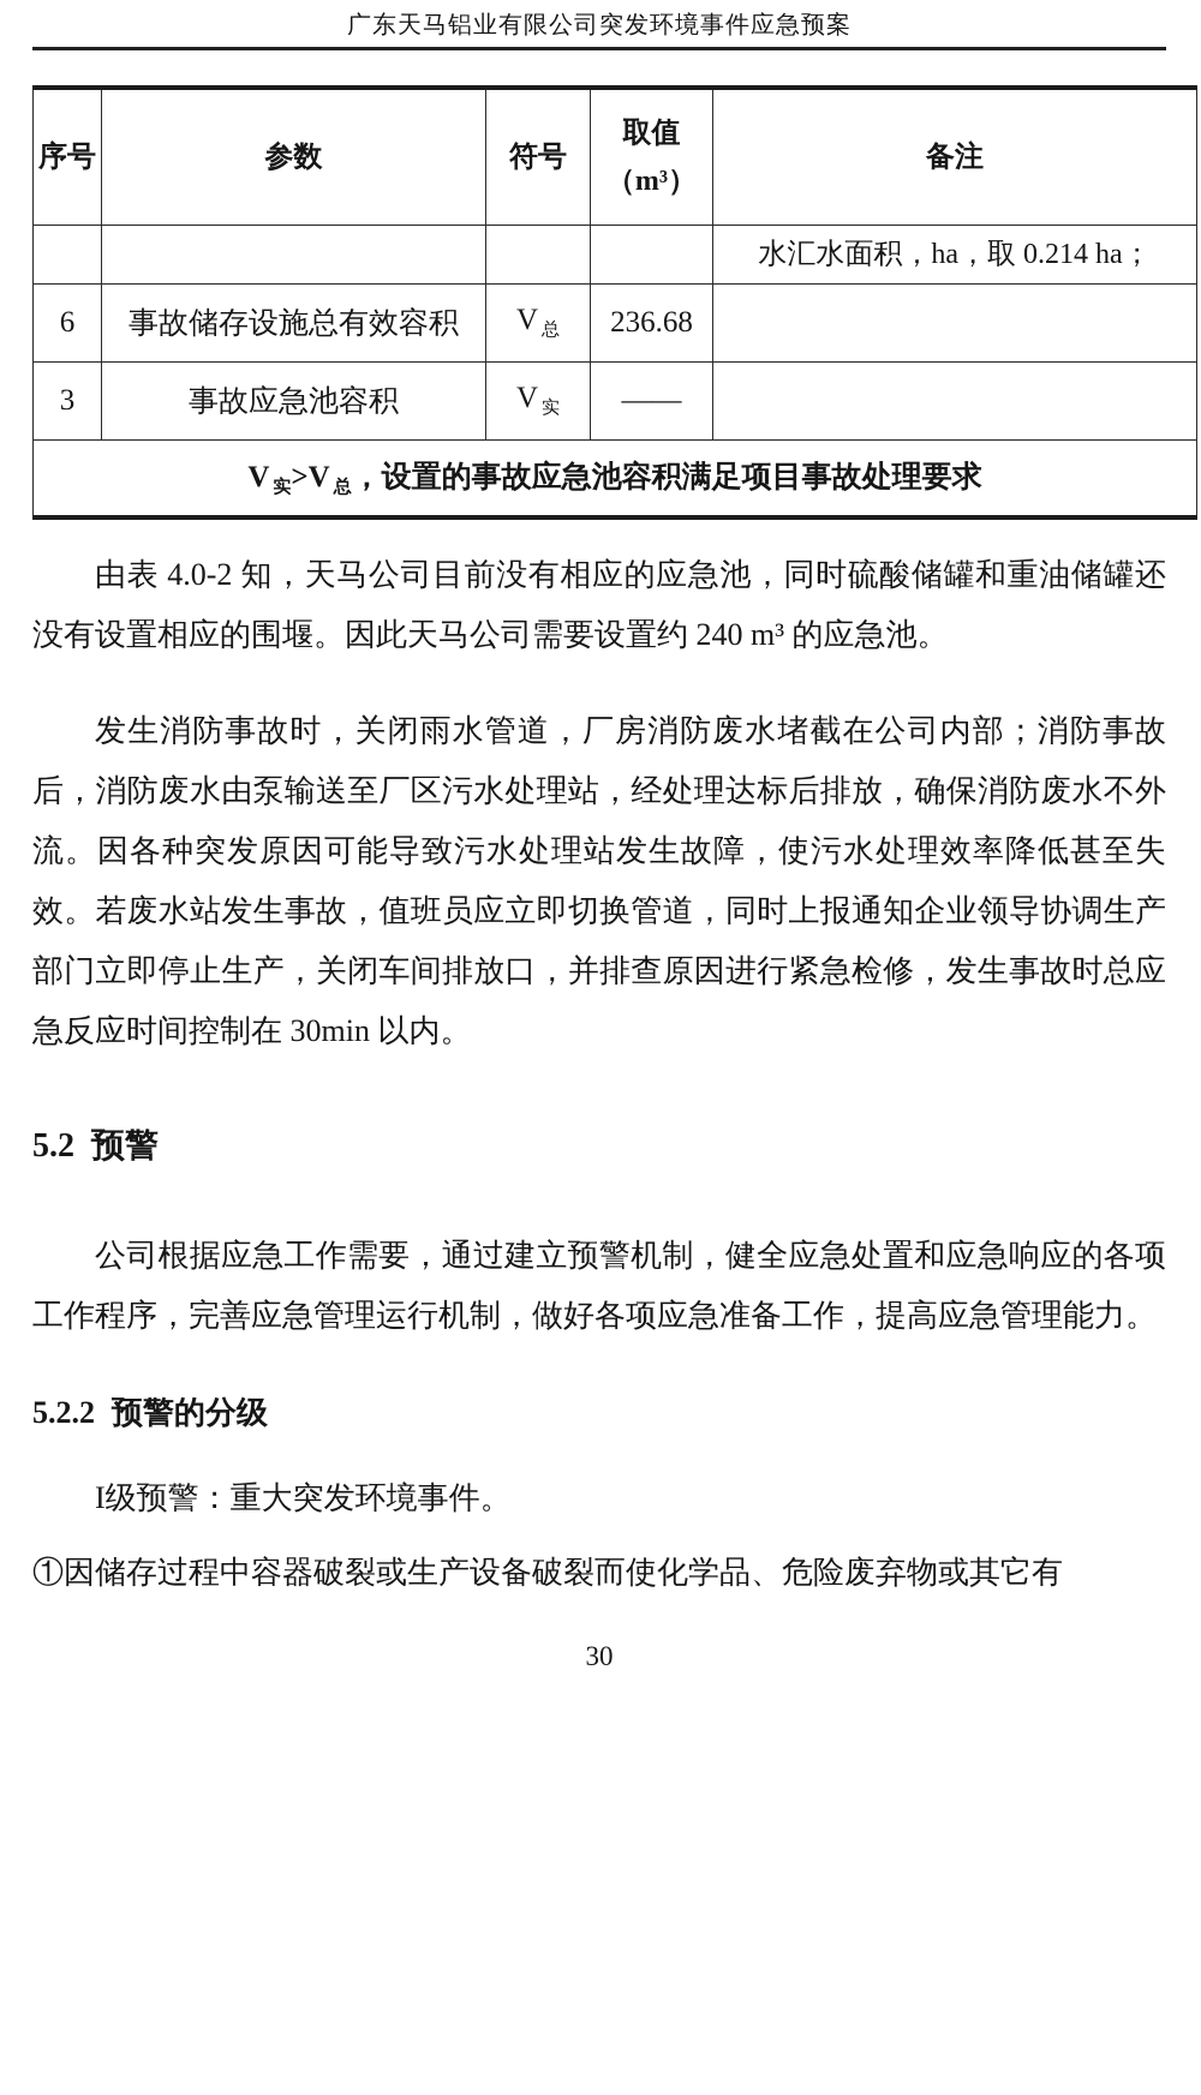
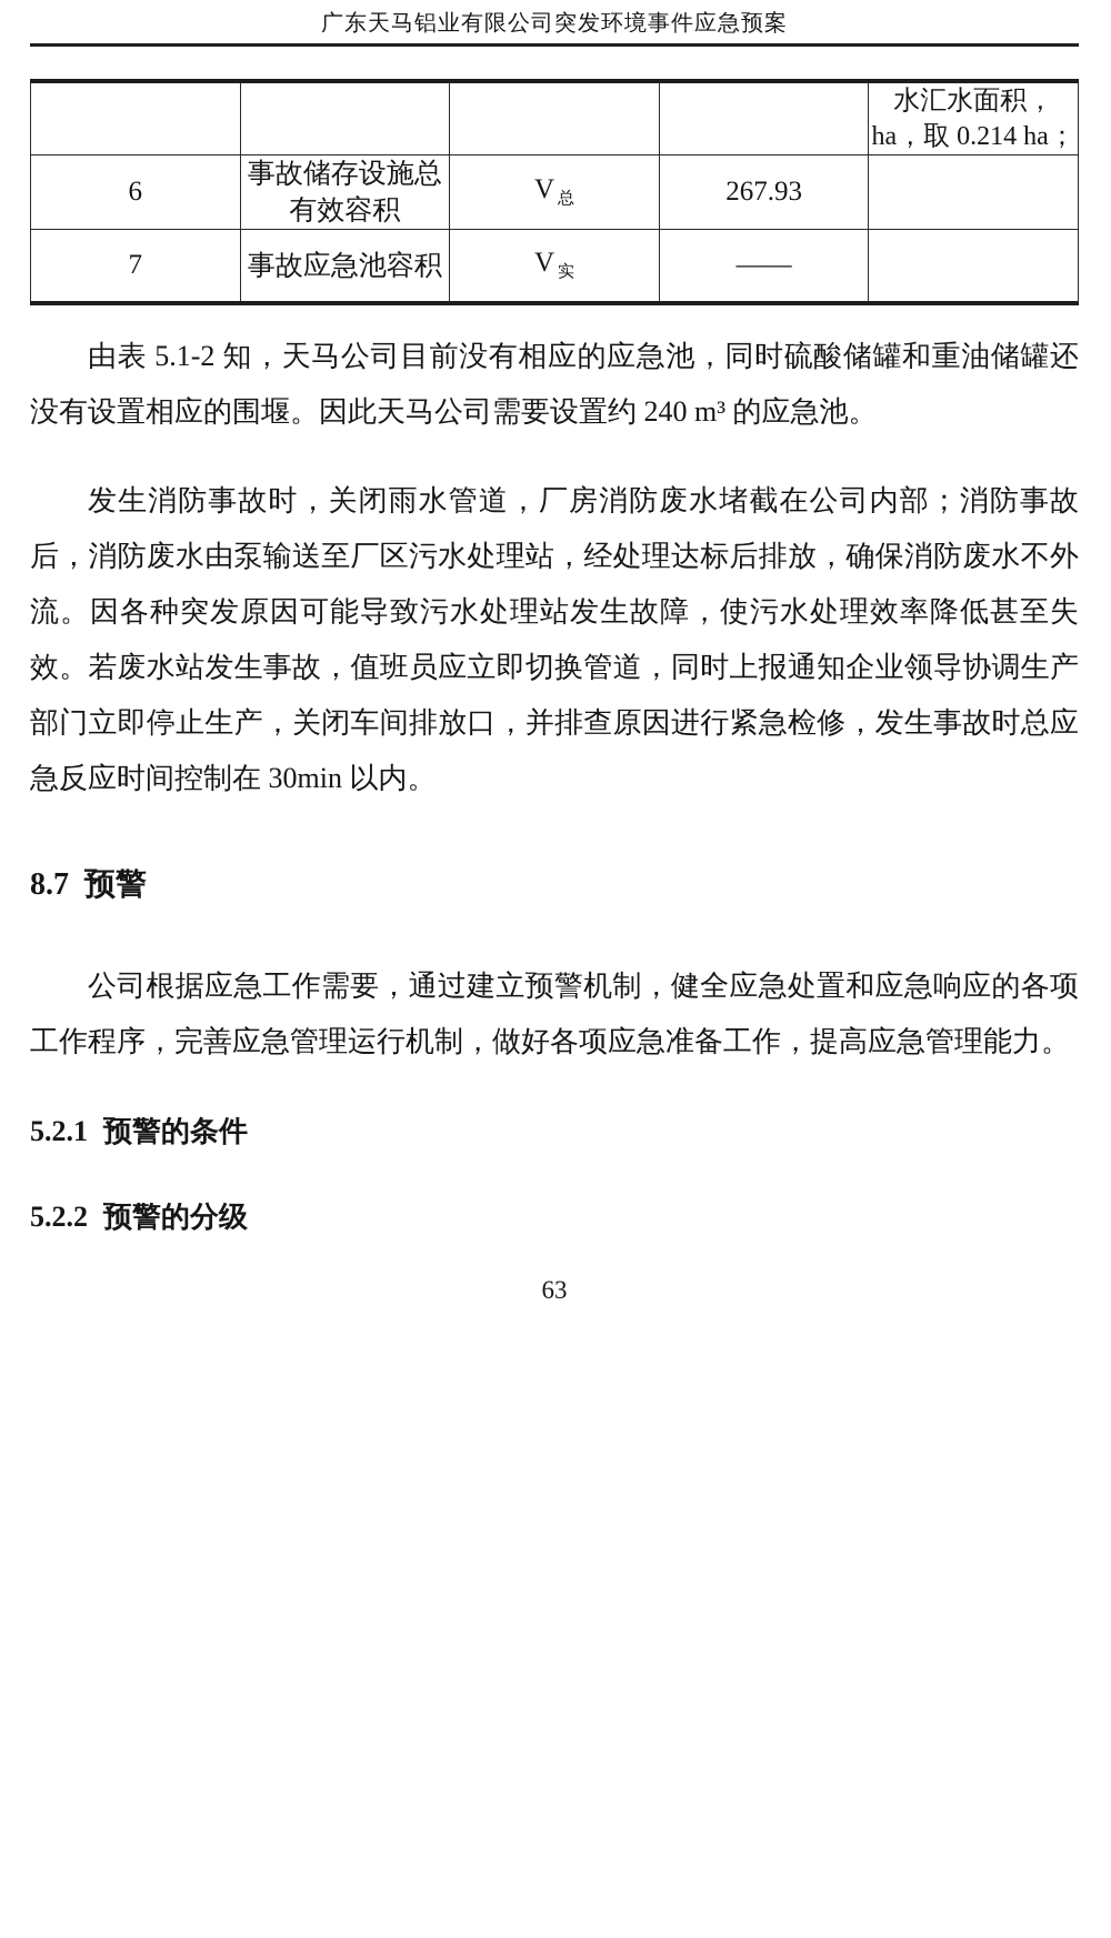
  广东天马铝业有限公司突发环境事件应急预案
- 序号	参数	符号	取值 （m³）	备注
  				水汇水面积，ha，取 0.214 ha；
- 6	事故储存设施总有效容积	V 总	236.68
+ 6	事故储存设施总有效容积	V 总	267.93
- 3	事故应急池容积	V 实	——
+ 7	事故应急池容积	V 实	——
- V 实>V 总，设置的事故应急池容积满足项目事故处理要求
- 由表 4.0-2 知，天马公司目前没有相应的应急池，同时硫酸储罐和重油储罐还没有设置相应的围堰。因此天马公司需要设置约 240 m³ 的应急池。
+ 由表 5.1-2 知，天马公司目前没有相应的应急池，同时硫酸储罐和重油储罐还没有设置相应的围堰。因此天马公司需要设置约 240 m³ 的应急池。
  发生消防事故时，关闭雨水管道，厂房消防废水堵截在公司内部；消防事故后，消防废水由泵输送至厂区污水处理站，经处理达标后排放，确保消防废水不外流。因各种突发原因可能导致污水处理站发生故障，使污水处理效率降低甚至失效。若废水站发生事故，值班员应立即切换管道，同时上报通知企业领导协调生产部门立即停止生产，关闭车间排放口，并排查原因进行紧急检修，发生事故时总应急反应时间控制在 30min 以内。
- 5.2 预警
+ 8.7 预警
  公司根据应急工作需要，通过建立预警机制，健全应急处置和应急响应的各项工作程序，完善应急管理运行机制，做好各项应急准备工作，提高应急管理能力。
+ 5.2.1 预警的条件
  5.2.2 预警的分级
- I级预警：重大突发环境事件。
- ①因储存过程中容器破裂或生产设备破裂而使化学品、危险废弃物或其它有
- 30
+ 63
